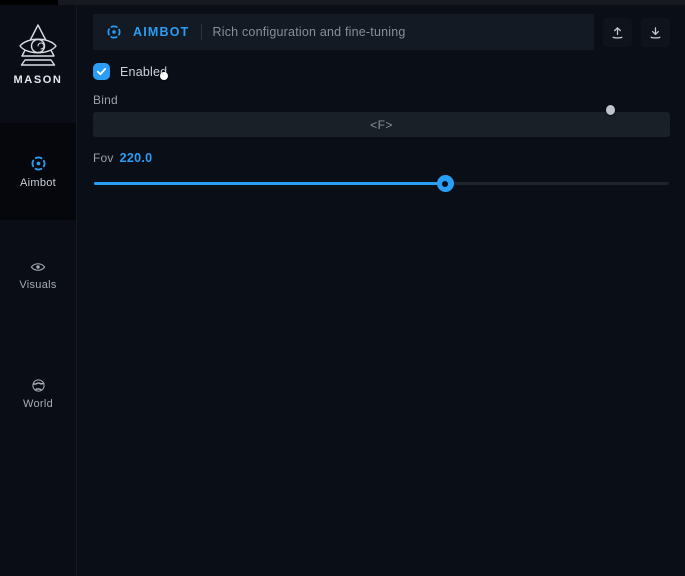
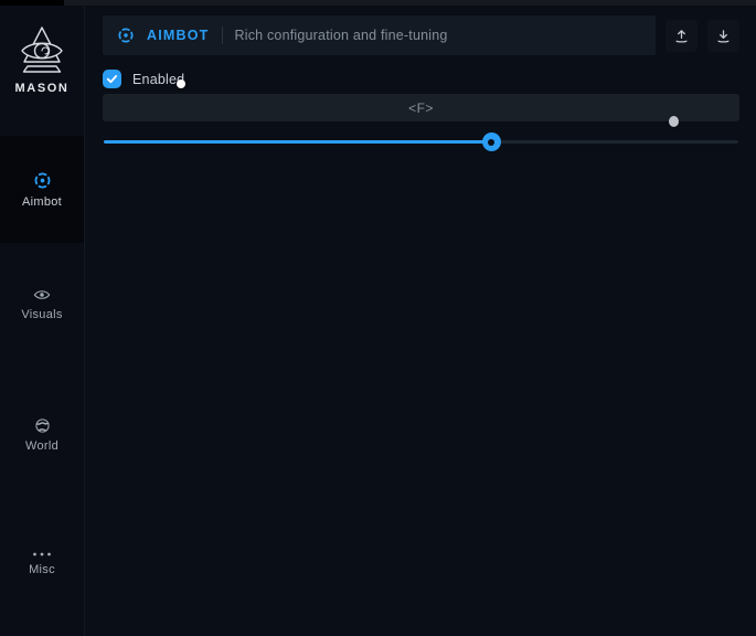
  MASON
  Aimbot
  Visuals
  World
+ Misc
  AIMBOT
  Rich configuration and fine-tuning
  Enable
- Bind
  <F>
- Fov
- 220.0
